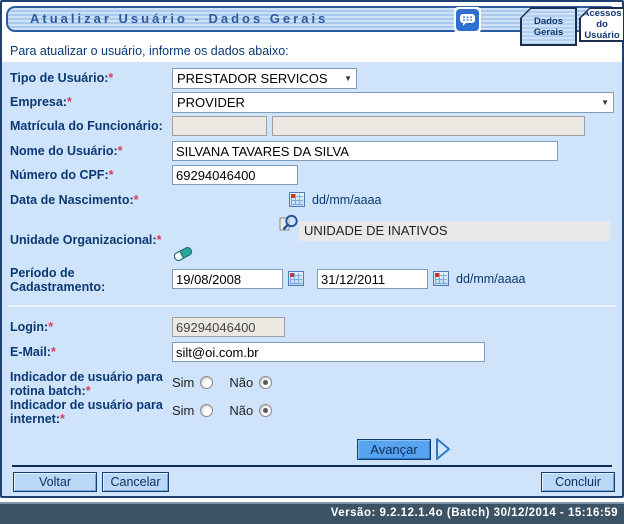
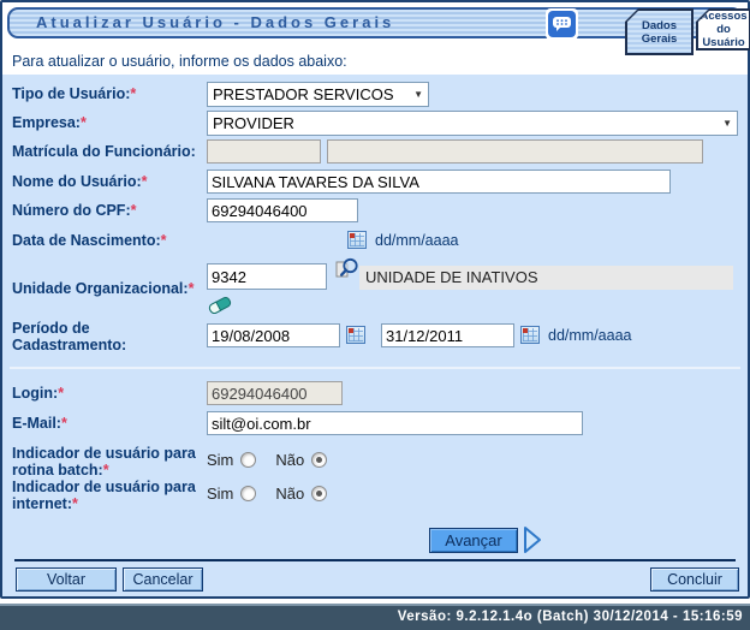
  Atualizar Usuário - Dados Gerais
  Dados
  Gerais
  Acessos
  do Usuário
  Para atualizar o usuário, informe os dados abaixo:
  Tipo de Usuário:*
  PRESTADOR SERVICOS
  ▼
  Empresa:*
  PROVIDER
  ▼
  Matrícula do Funcionário:
  Nome do Usuário:*
  SILVANA TAVARES DA SILVA
  Número do CPF:*
  69294046400
  Data de Nascimento:*
  dd/mm/aaaa
  Unidade Organizacional:*
+ 9342
  UNIDADE DE INATIVOS
  Período de
  Cadastramento:
  19/08/2008
  31/12/2011
  dd/mm/aaaa
  Login:*
  69294046400
  E-Mail:*
  silt@oi.com.br
  Indicador de usuário para
  rotina batch:*
  Sim
  Não
  Indicador de usuário para
  internet:*
  Sim
  Não
  Avançar
  Voltar
  Cancelar
  Concluir
  Versão: 9.2.12.1.4o (Batch) 30/12/2014 - 15:16:59
